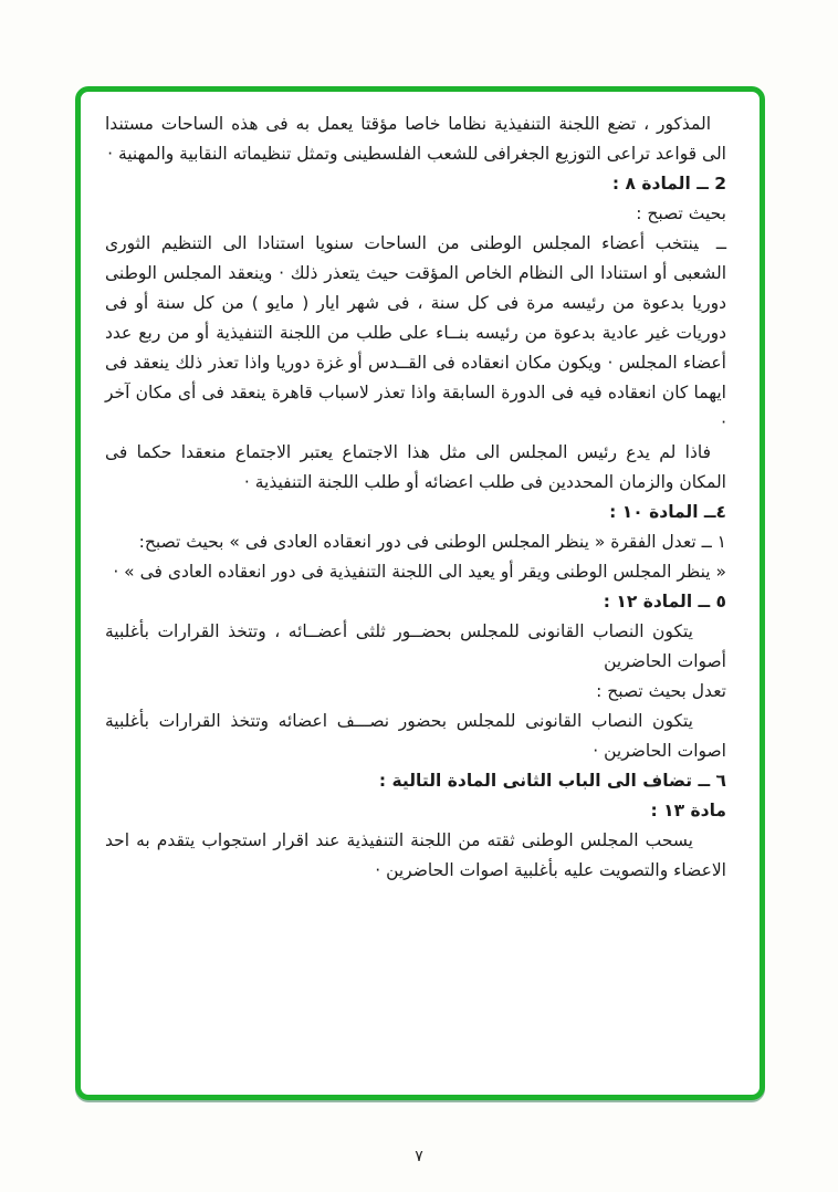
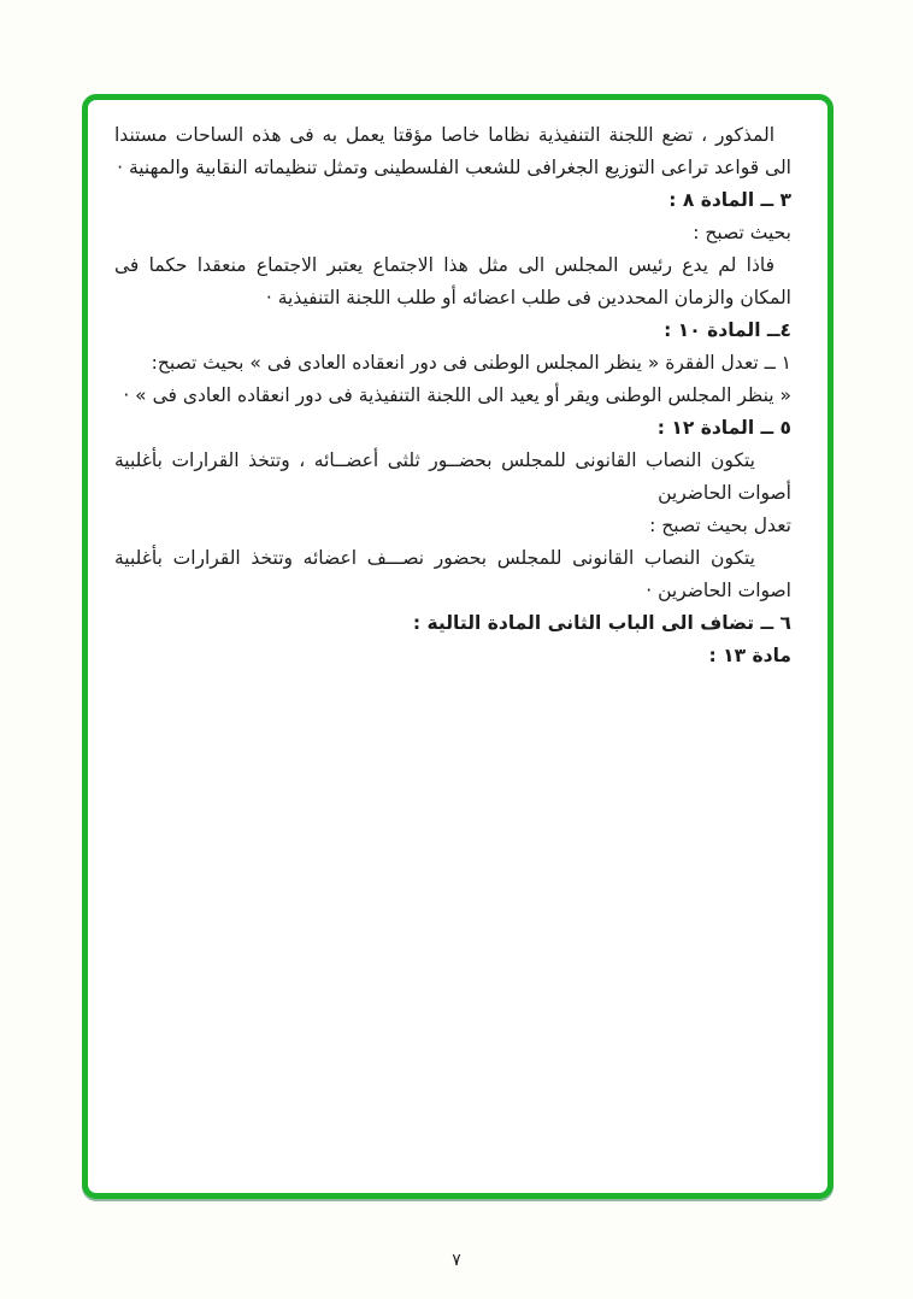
  المذكور ، تضع اللجنة التنفيذية نظاما خاصا مؤقتا يعمل به فى هذه الساحات مستندا الى قواعد تراعى التوزيع الجغرافى للشعب الفلسطينى وتمثل تنظيماته النقابية والمهنية ·
- 2 ــ المادة ٨ :
+ ٣ ــ المادة ٨ :
  بحيث تصبح :
- ــينتخب أعضاء المجلس الوطنى من الساحات سنويا استنادا الى التنظيم الثورى الشعبى أو استنادا الى النظام الخاص المؤقت حيث يتعذر ذلك · وينعقد المجلس الوطنى دوريا بدعوة من رئيسه مرة فى كل سنة ، فى شهر ايار ( مايو ) من كل سنة أو فى دوريات غير عادية بدعوة من رئيسه بنــاء على طلب من اللجنة التنفيذية أو من ربع عدد أعضاء المجلس · ويكون مكان انعقاده فى القــدس أو غزة دوريا واذا تعذر ذلك ينعقد فى ايهما كان انعقاده فيه فى الدورة السابقة واذا تعذر لاسباب قاهرة ينعقد فى أى مكان آخر ·
  فاذا لم يدع رئيس المجلس الى مثل هذا الاجتماع يعتبر الاجتماع منعقدا حكما فى المكان والزمان المحددين فى طلب اعضائه أو طلب اللجنة التنفيذية ·
  ٤ــ المادة ١٠ :
  ١ ــ تعدل الفقرة « ينظر المجلس الوطنى فى دور انعقاده العادى فى » بحيث تصبح:
  « ينظر المجلس الوطنى ويقر أو يعيد الى اللجنة التنفيذية فى دور انعقاده العادى فى » ·
  ٥ ــ المادة ١٢ :
  يتكون النصاب القانونى للمجلس بحضــور ثلثى أعضــائه ، وتتخذ القرارات بأغلبية أصوات الحاضرين
  تعدل بحيث تصبح :
  يتكون النصاب القانونى للمجلس بحضور نصـــف اعضائه وتتخذ القرارات بأغلبية اصوات الحاضرين ·
  ٦ ــ تضاف الى الباب الثانى المادة التالية :
  مادة ١٣ :
- يسحب المجلس الوطنى ثقته من اللجنة التنفيذية عند اقرار استجواب يتقدم به احد الاعضاء والتصويت عليه بأغلبية اصوات الحاضرين ·
  ٧
